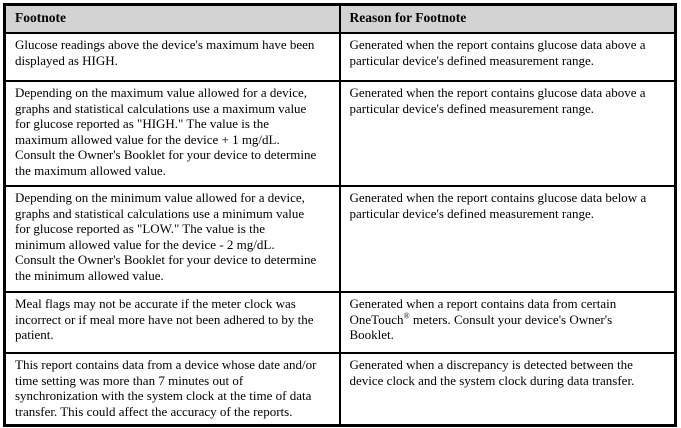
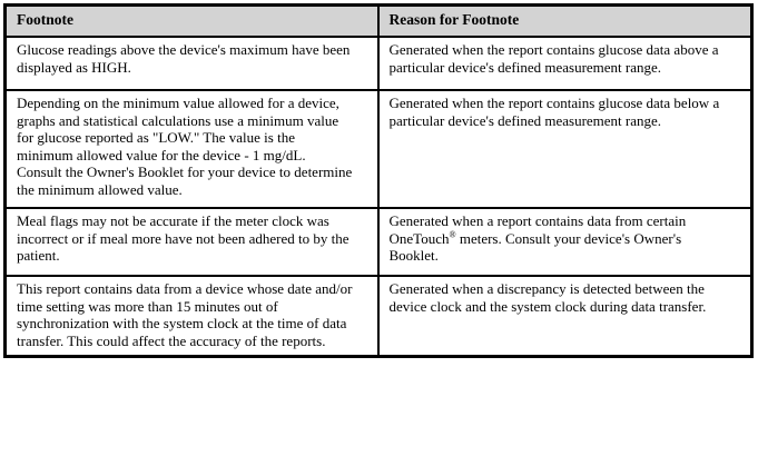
  Footnote	Reason for Footnote
  Glucose readings above the device's maximum have been displayed as HIGH.	Generated when the report contains glucose data above a particular device's defined measurement range.
- Depending on the maximum value allowed for a device, graphs and statistical calculations use a maximum value for glucose reported as "HIGH." The value is the maximum allowed value for the device + 1 mg/dL. Consult the Owner's Booklet for your device to determine the maximum allowed value.	Generated when the report contains glucose data above a particular device's defined measurement range.
- Depending on the minimum value allowed for a device, graphs and statistical calculations use a minimum value for glucose reported as "LOW." The value is the minimum allowed value for the device - 2 mg/dL. Consult the Owner's Booklet for your device to determine the minimum allowed value.	Generated when the report contains glucose data below a particular device's defined measurement range.
+ Depending on the minimum value allowed for a device, graphs and statistical calculations use a minimum value for glucose reported as "LOW." The value is the minimum allowed value for the device - 1 mg/dL. Consult the Owner's Booklet for your device to determine the minimum allowed value.	Generated when the report contains glucose data below a particular device's defined measurement range.
  Meal flags may not be accurate if the meter clock was incorrect or if meal more have not been adhered to by the patient.	Generated when a report contains data from certain OneTouch® meters. Consult your device's Owner's Booklet.
- This report contains data from a device whose date and/or time setting was more than 7 minutes out of synchronization with the system clock at the time of data transfer. This could affect the accuracy of the reports.	Generated when a discrepancy is detected between the device clock and the system clock during data transfer.
+ This report contains data from a device whose date and/or time setting was more than 15 minutes out of synchronization with the system clock at the time of data transfer. This could affect the accuracy of the reports.	Generated when a discrepancy is detected between the device clock and the system clock during data transfer.
